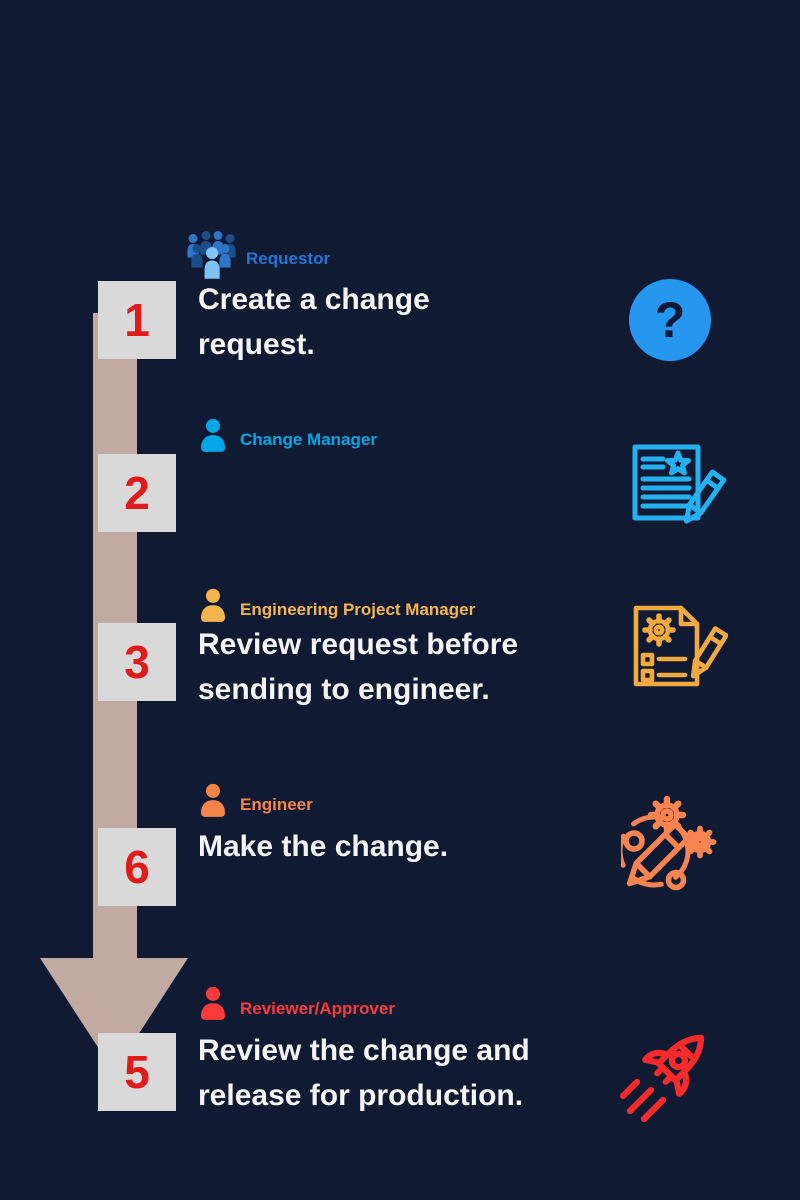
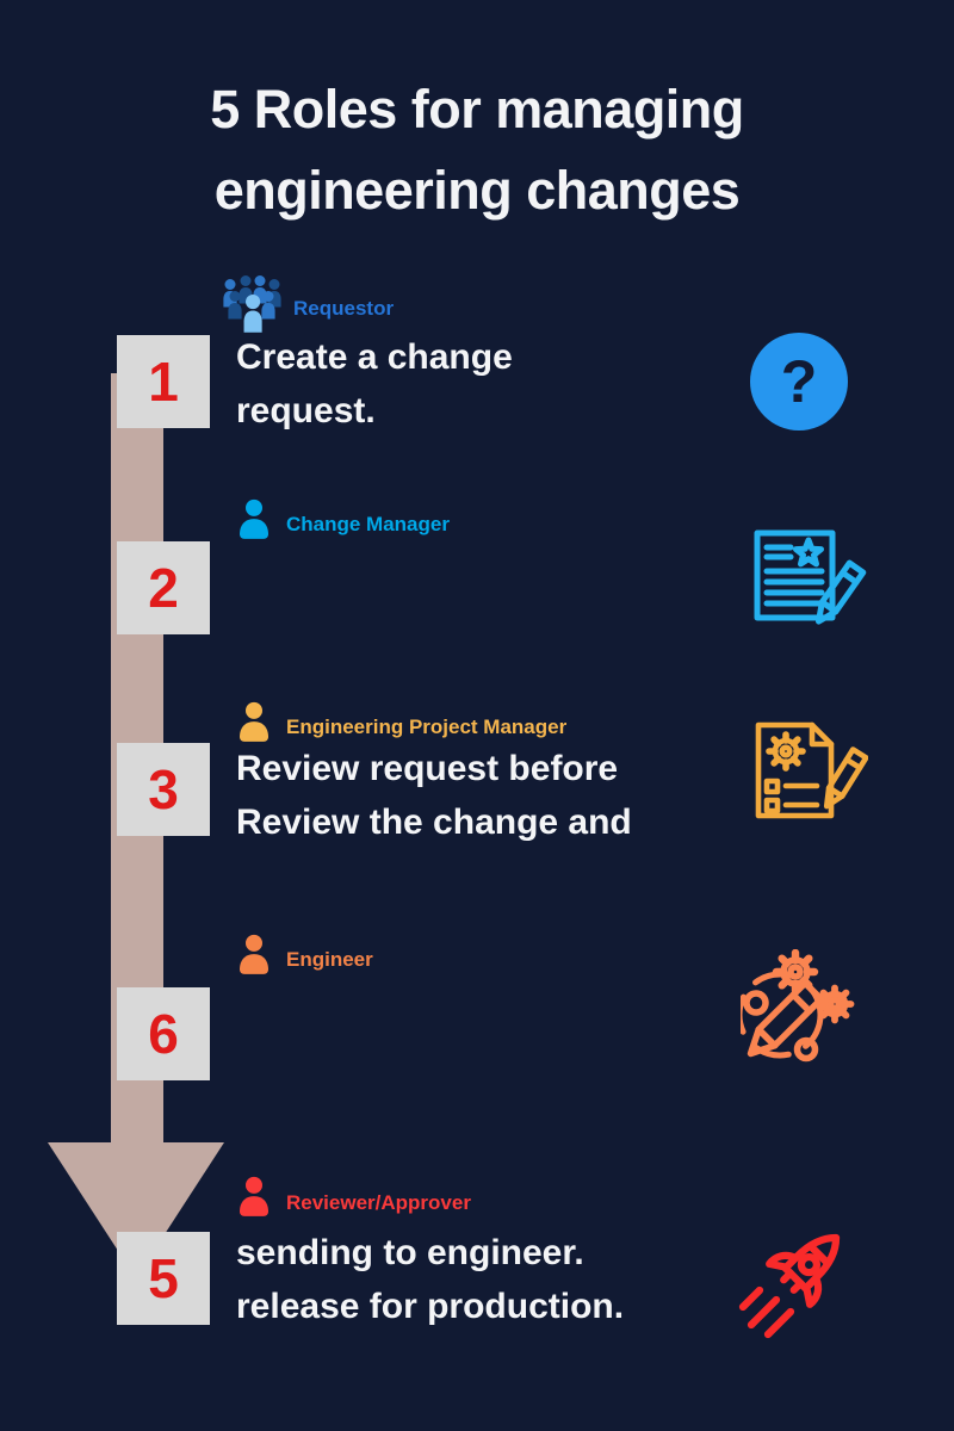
+ 5 Roles for managing
+ engineering changes
  1
  2
  3
  6
  5
  Requestor
  Create a change
  request.
  ?
  Change Manager
  Engineering Project Manager
  Review request before
- sending to engineer.
+ Review the change and
  Engineer
- Make the change.
  Reviewer/Approver
- Review the change and
+ sending to engineer.
  release for production.
